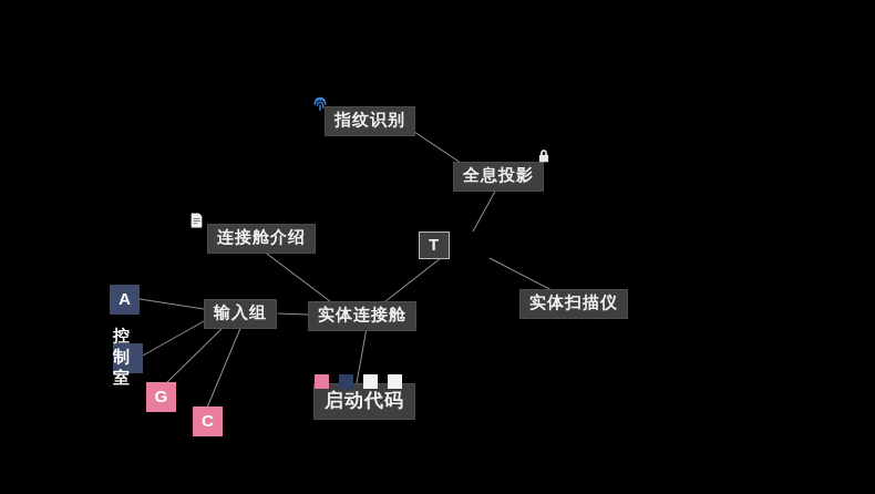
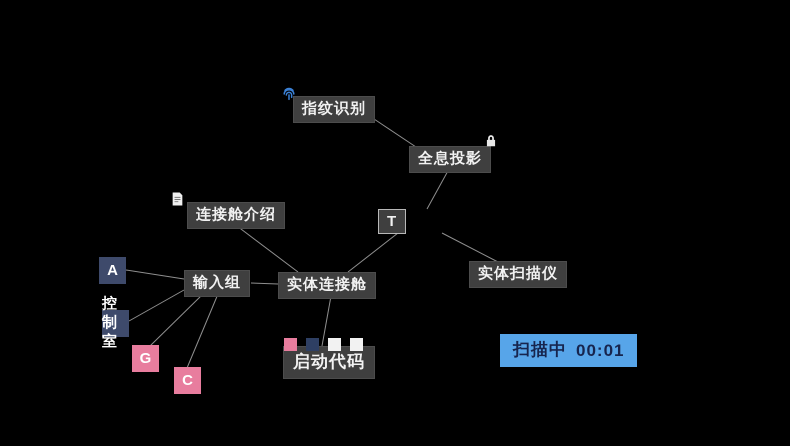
  指纹识别
  全息投影
  连接舱介绍
  T
  输入组
  实体连接舱
  实体扫描仪
  启动代码
  A
  控制室
  G
  C
+ 扫描中
+ 00:01
